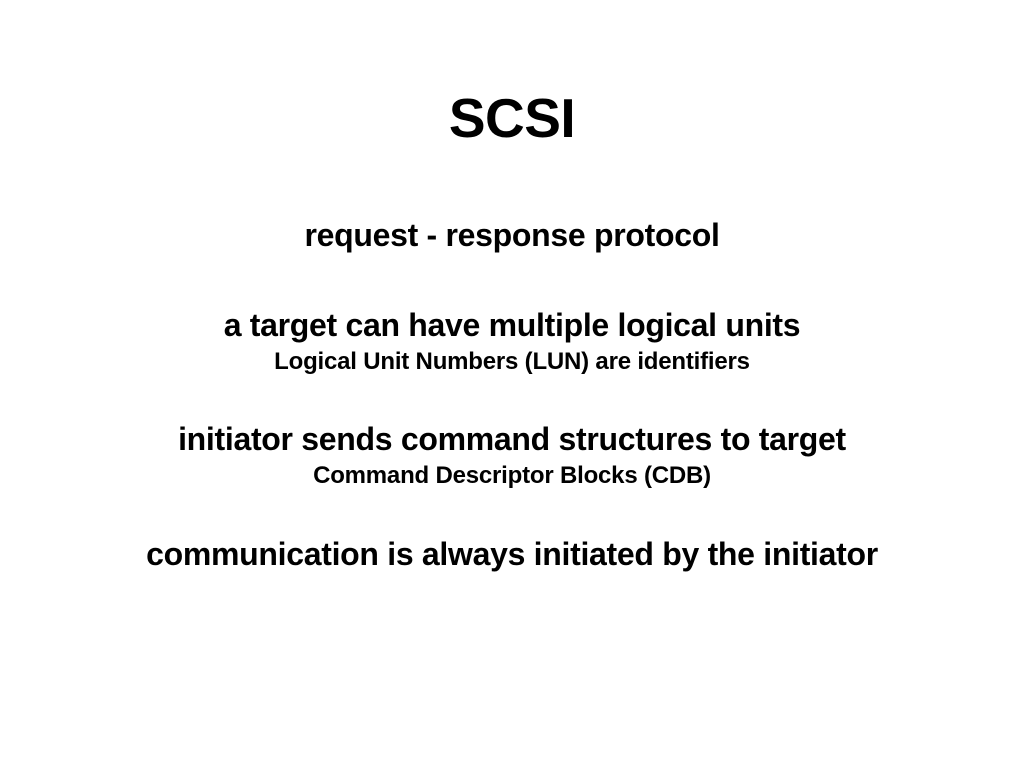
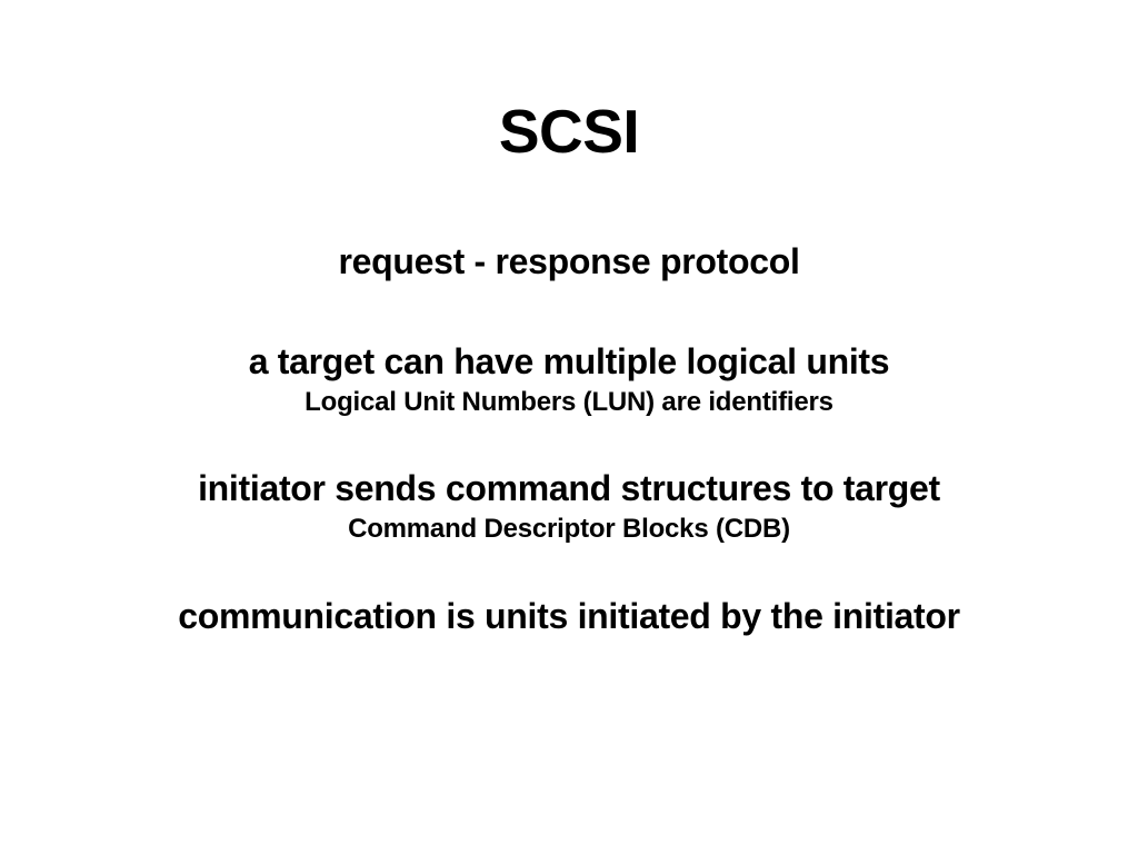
  SCSI
  request - response protocol
  a target can have multiple logical units
  Logical Unit Numbers (LUN) are identifiers
  initiator sends command structures to target
  Command Descriptor Blocks (CDB)
- communication is always initiated by the initiator
+ communication is units initiated by the initiator
